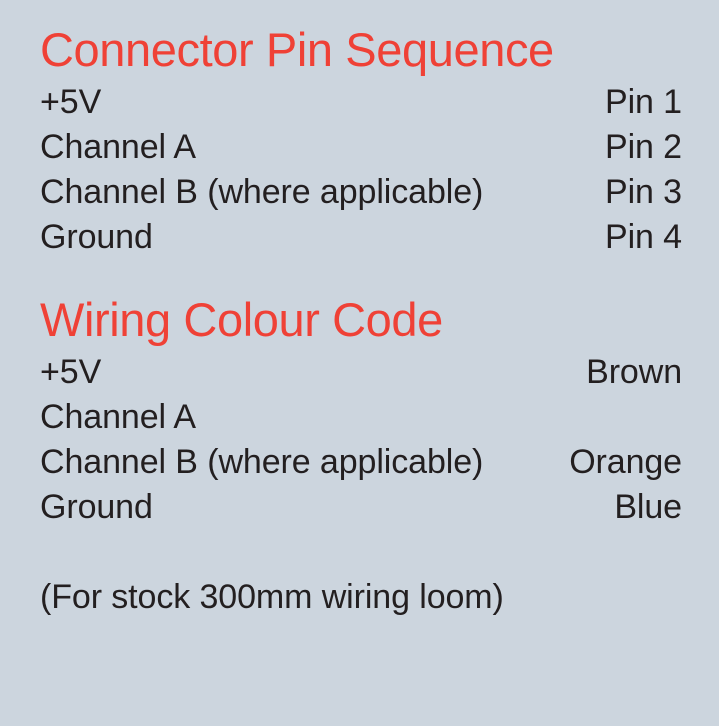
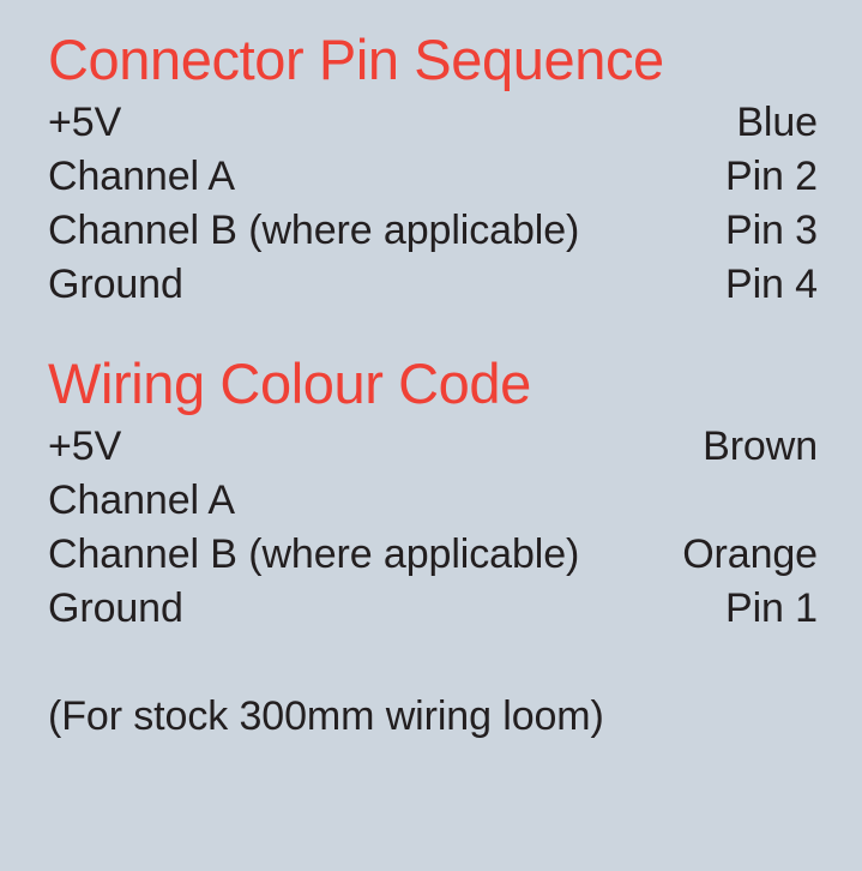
  Connector Pin Sequence
  +5V
- Pin 1
+ Blue
  Channel A
  Pin 2
  Channel B (where applicable)
  Pin 3
  Ground
  Pin 4
  Wiring Colour Code
  +5V
  Brown
  Channel A
  Channel B (where applicable)
  Orange
  Ground
- Blue
+ Pin 1
  (For stock 300mm wiring loom)
